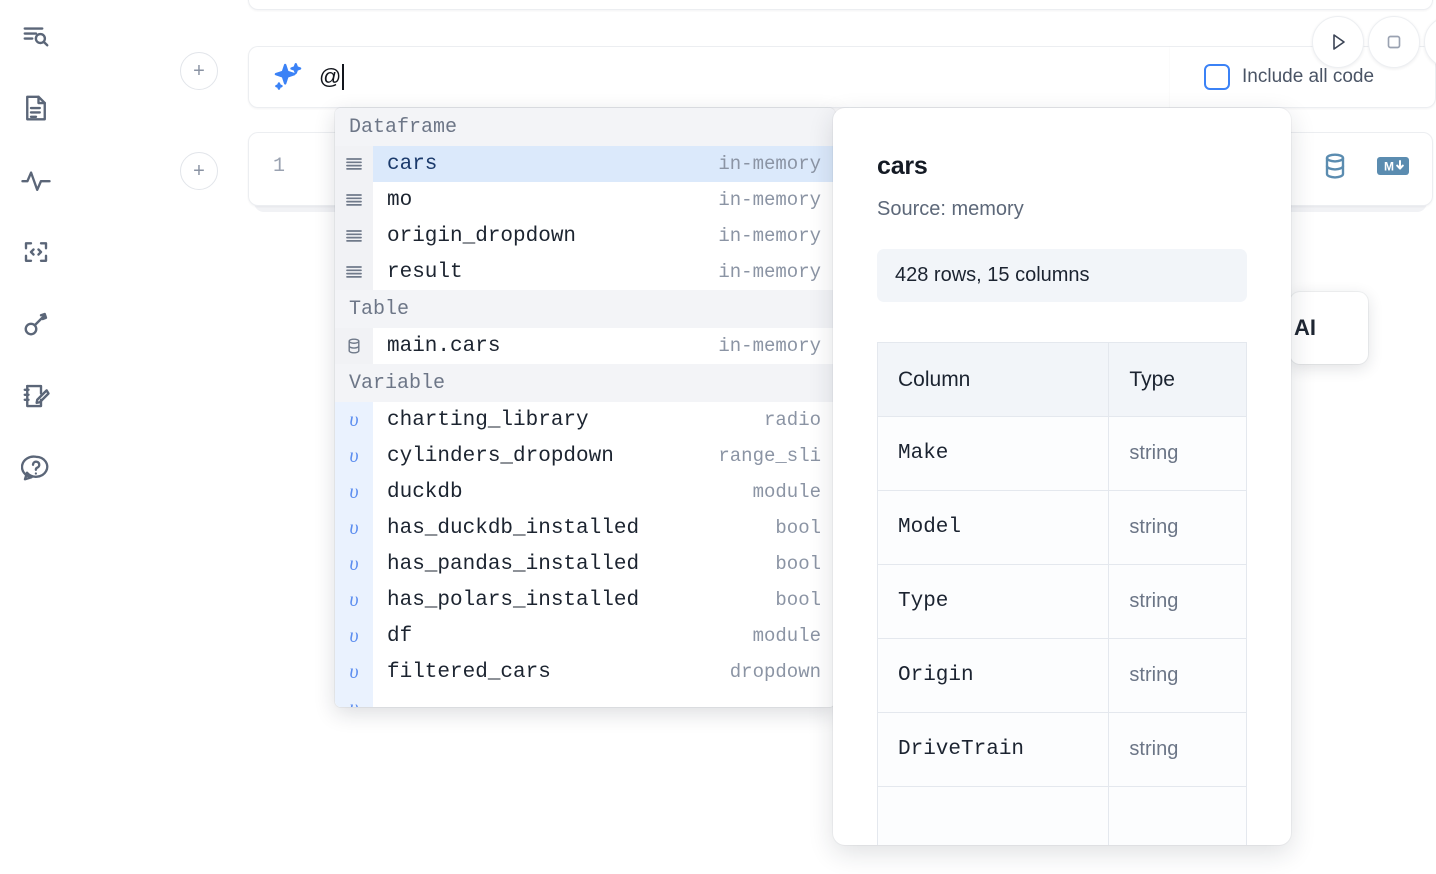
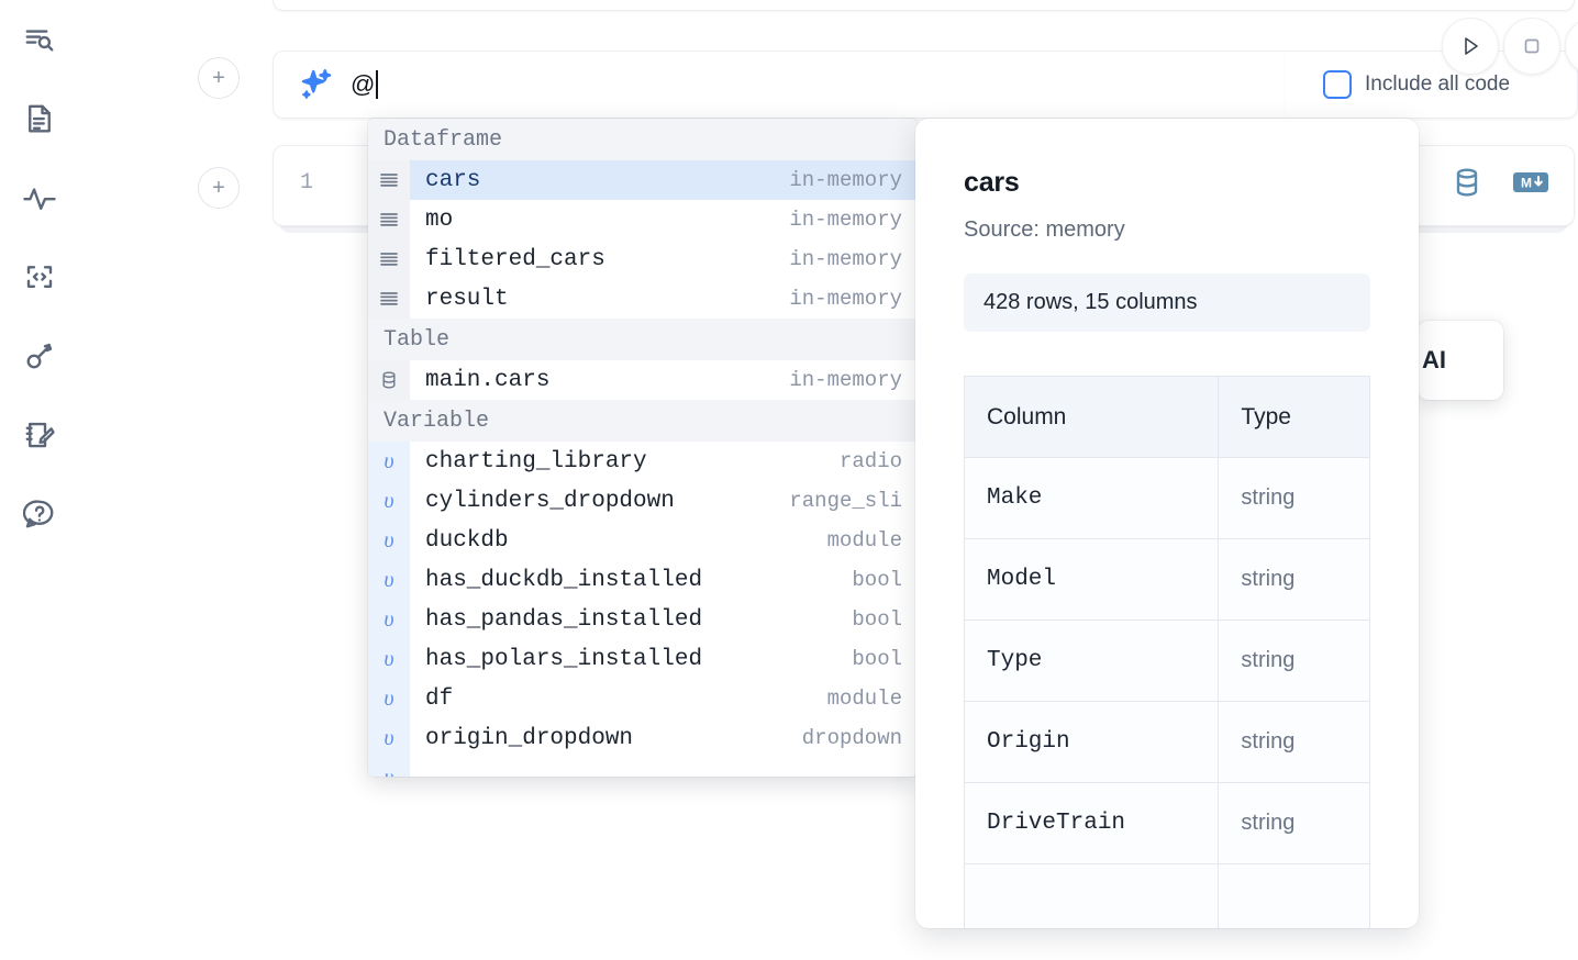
  +
  +
  @
  Include all code
  1
  M
  AI
  Dataframe
  cars
  in-memory
  mo
  in-memory
- origin_dropdown
+ filtered_cars
  in-memory
  result
  in-memory
  Table
  main.cars
  in-memory
  Variable
  υ
  charting_library
  radio
  υ
  cylinders_dropdown
  range_sli
  υ
  duckdb
  module
  υ
  has_duckdb_installed
  bool
  υ
  has_pandas_installed
  bool
  υ
  has_polars_installed
  bool
  υ
  df
  module
  υ
- filtered_cars
+ origin_dropdown
  dropdown
  cars
  Source: memory
  428 rows, 15 columns
  Column	Type
  Make	string
  Model	string
  Type	string
  Origin	string
  DriveTrain	string
